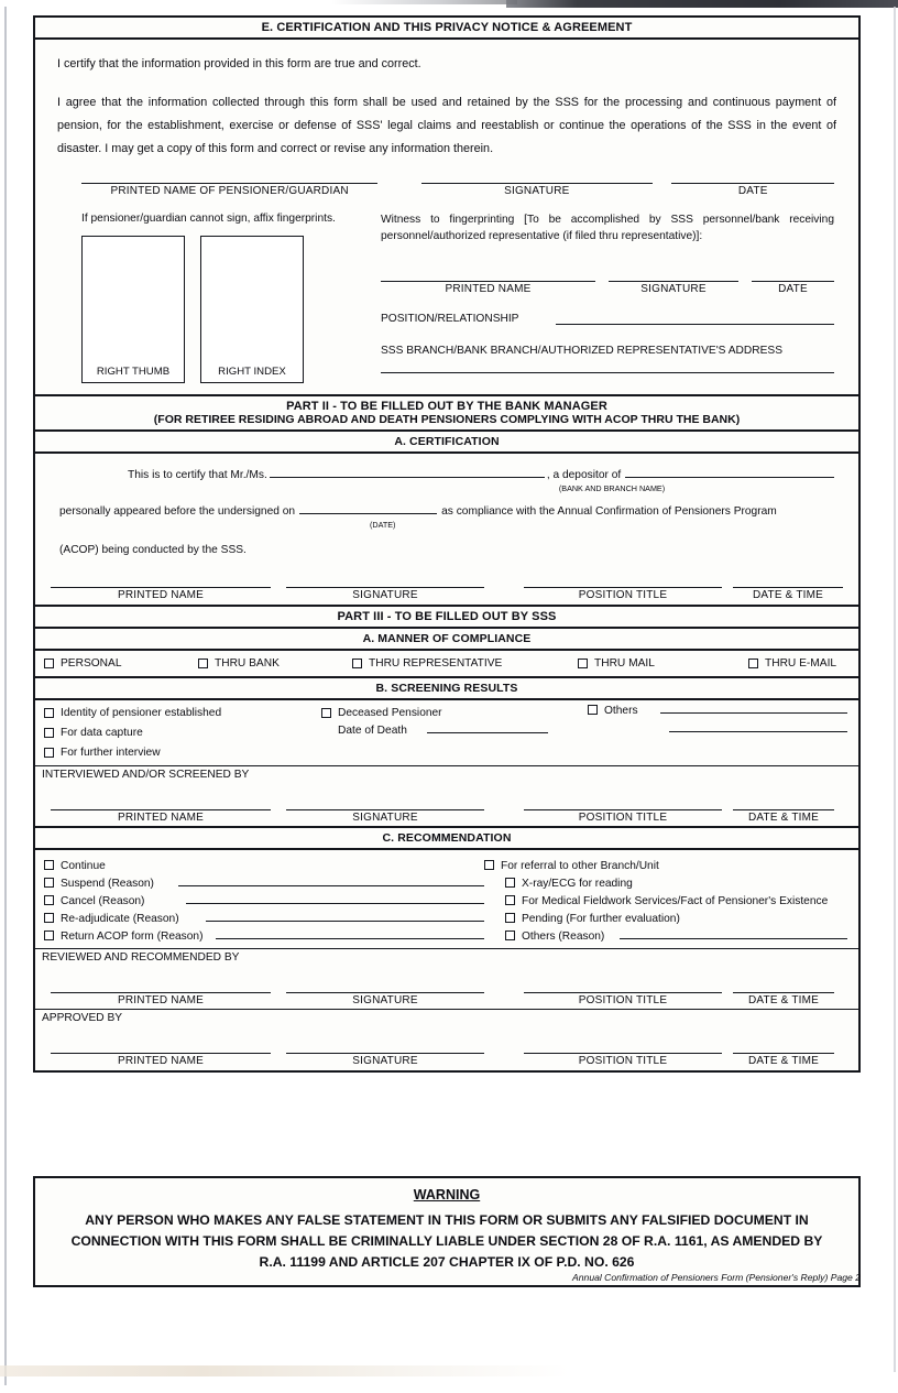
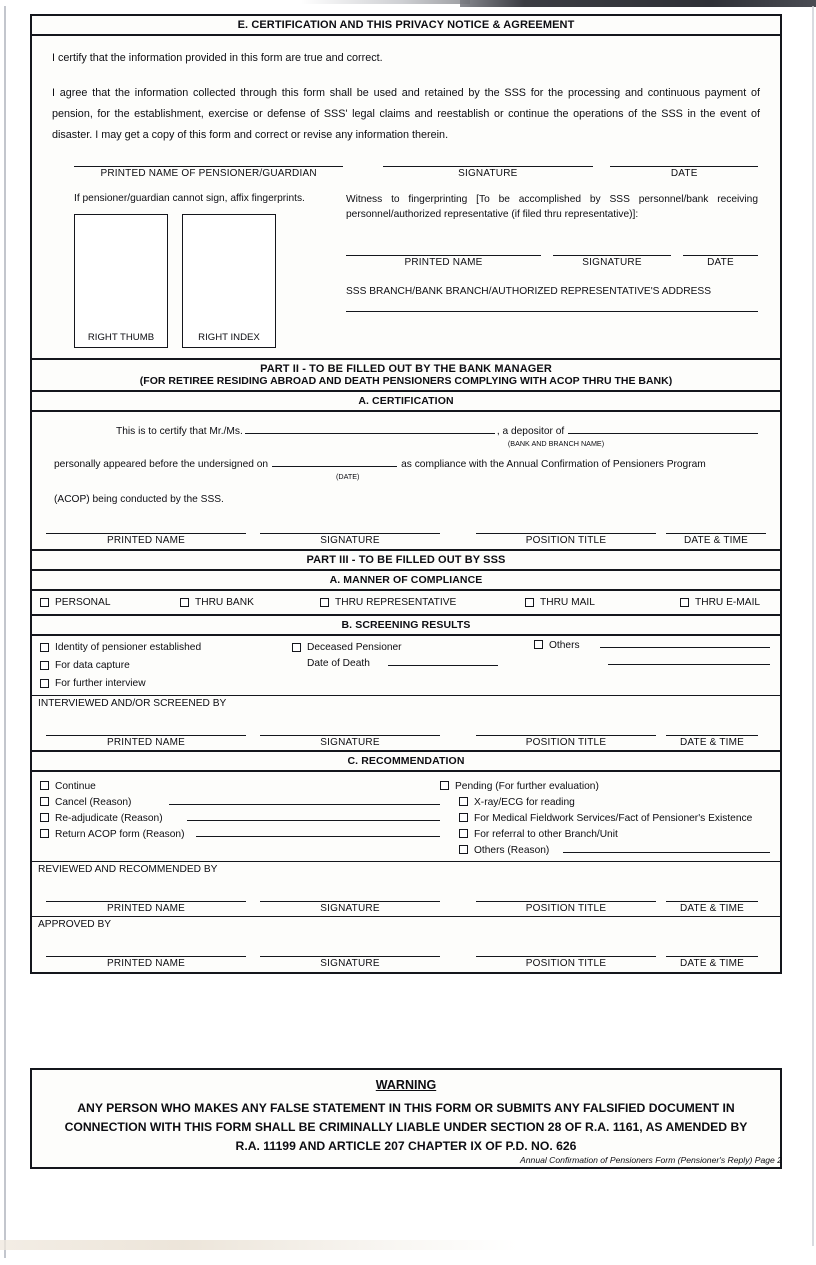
  E. CERTIFICATION AND THIS PRIVACY NOTICE & AGREEMENT
  I certify that the information provided in this form are true and correct.
  I agree that the information collected through this form shall be used and retained by the SSS for the processing and continuous payment of pension, for the establishment, exercise or defense of SSS' legal claims and reestablish or continue the operations of the SSS in the event of disaster. I may get a copy of this form and correct or revise any information therein.
  PRINTED NAME OF PENSIONER/GUARDIAN
  SIGNATURE
  DATE
  If pensioner/guardian cannot sign, affix fingerprints.
  RIGHT THUMB
  RIGHT INDEX
  Witness to fingerprinting [To be accomplished by SSS personnel/bank receiving personnel/authorized representative (if filed thru representative)]:
  PRINTED NAME
  SIGNATURE
  DATE
- POSITION/RELATIONSHIP
  SSS BRANCH/BANK BRANCH/AUTHORIZED REPRESENTATIVE'S ADDRESS
  PART II - TO BE FILLED OUT BY THE BANK MANAGER
  (FOR RETIREE RESIDING ABROAD AND DEATH PENSIONERS COMPLYING WITH ACOP THRU THE BANK)
  A. CERTIFICATION
  This is to certify that Mr./Ms.
  , a depositor of
  (BANK AND BRANCH NAME)
  personally appeared before the undersigned on
  as compliance with the Annual Confirmation of Pensioners Program
  (DATE)
  (ACOP) being conducted by the SSS.
  PRINTED NAME
  SIGNATURE
  POSITION TITLE
  DATE & TIME
  PART III - TO BE FILLED OUT BY SSS
  A. MANNER OF COMPLIANCE
  PERSONAL
  THRU BANK
  THRU REPRESENTATIVE
  THRU MAIL
  THRU E-MAIL
  B. SCREENING RESULTS
  Identity of pensioner established
  For data capture
  For further interview
  Deceased Pensioner
  Date of Death
  Others
  INTERVIEWED AND/OR SCREENED BY
  PRINTED NAME
  SIGNATURE
  POSITION TITLE
  DATE & TIME
  C. RECOMMENDATION
  Continue
- Suspend (Reason)
  Cancel (Reason)
  Re-adjudicate (Reason)
  Return ACOP form (Reason)
- For referral to other Branch/Unit
+ Pending (For further evaluation)
  X-ray/ECG for reading
  For Medical Fieldwork Services/Fact of Pensioner's Existence
- Pending (For further evaluation)
+ For referral to other Branch/Unit
  Others (Reason)
  REVIEWED AND RECOMMENDED BY
  PRINTED NAME
  SIGNATURE
  POSITION TITLE
  DATE & TIME
  APPROVED BY
  PRINTED NAME
  SIGNATURE
  POSITION TITLE
  DATE & TIME
  WARNING
  ANY PERSON WHO MAKES ANY FALSE STATEMENT IN THIS FORM OR SUBMITS ANY FALSIFIED DOCUMENT IN
  CONNECTION WITH THIS FORM SHALL BE CRIMINALLY LIABLE UNDER SECTION 28 OF R.A. 1161, AS AMENDED BY
  R.A. 11199 AND ARTICLE 207 CHAPTER IX OF P.D. NO. 626
  Annual Confirmation of Pensioners Form (Pensioner's Reply) Page 2
